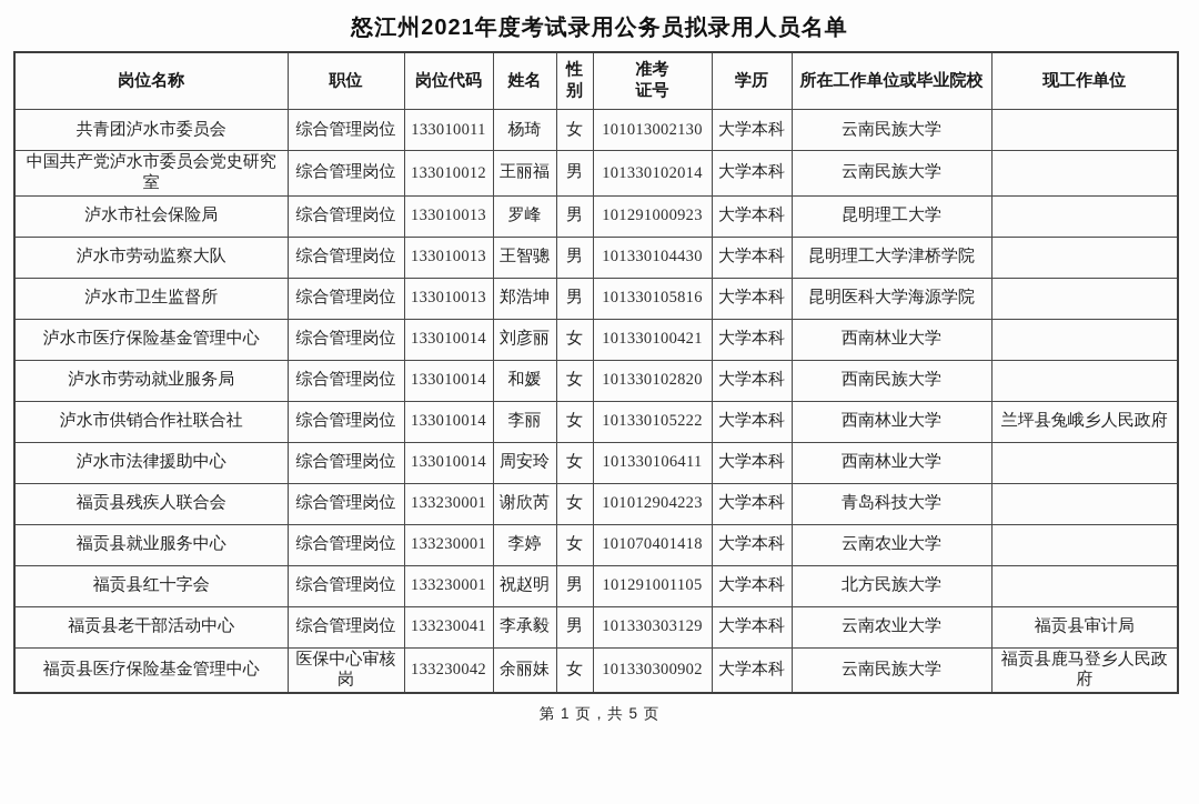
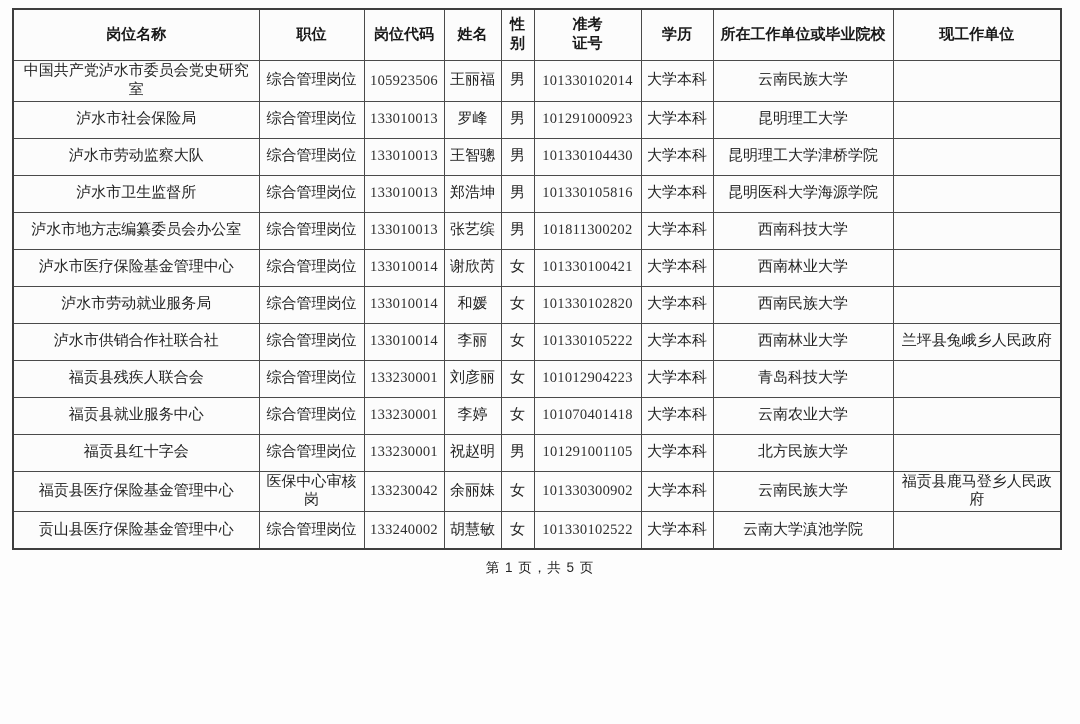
- 怒江州2021年度考试录用公务员拟录用人员名单
  岗位名称	职位	岗位代码	姓名	性别	准考 证号	学历	所在工作单位或毕业院校	现工作单位
- 共青团泸水市委员会	综合管理岗位	133010011	杨琦	女	101013002130	大学本科	云南民族大学
- 中国共产党泸水市委员会党史研究室	综合管理岗位	133010012	王丽福	男	101330102014	大学本科	云南民族大学
+ 中国共产党泸水市委员会党史研究室	综合管理岗位	105923506	王丽福	男	101330102014	大学本科	云南民族大学
  泸水市社会保险局	综合管理岗位	133010013	罗峰	男	101291000923	大学本科	昆明理工大学
  泸水市劳动监察大队	综合管理岗位	133010013	王智骢	男	101330104430	大学本科	昆明理工大学津桥学院
  泸水市卫生监督所	综合管理岗位	133010013	郑浩坤	男	101330105816	大学本科	昆明医科大学海源学院
+ 泸水市地方志编纂委员会办公室	综合管理岗位	133010013	张艺缤	男	101811300202	大学本科	西南科技大学
- 泸水市医疗保险基金管理中心	综合管理岗位	133010014	刘彦丽	女	101330100421	大学本科	西南林业大学
+ 泸水市医疗保险基金管理中心	综合管理岗位	133010014	谢欣芮	女	101330100421	大学本科	西南林业大学
  泸水市劳动就业服务局	综合管理岗位	133010014	和媛	女	101330102820	大学本科	西南民族大学
  泸水市供销合作社联合社	综合管理岗位	133010014	李丽	女	101330105222	大学本科	西南林业大学	兰坪县兔峨乡人民政府
- 泸水市法律援助中心	综合管理岗位	133010014	周安玲	女	101330106411	大学本科	西南林业大学
- 福贡县残疾人联合会	综合管理岗位	133230001	谢欣芮	女	101012904223	大学本科	青岛科技大学
+ 福贡县残疾人联合会	综合管理岗位	133230001	刘彦丽	女	101012904223	大学本科	青岛科技大学
  福贡县就业服务中心	综合管理岗位	133230001	李婷	女	101070401418	大学本科	云南农业大学
  福贡县红十字会	综合管理岗位	133230001	祝赵明	男	101291001105	大学本科	北方民族大学
- 福贡县老干部活动中心	综合管理岗位	133230041	李承毅	男	101330303129	大学本科	云南农业大学	福贡县审计局
  福贡县医疗保险基金管理中心	医保中心审核岗	133230042	余丽妹	女	101330300902	大学本科	云南民族大学	福贡县鹿马登乡人民政府
+ 贡山县医疗保险基金管理中心	综合管理岗位	133240002	胡慧敏	女	101330102522	大学本科	云南大学滇池学院
  第 1 页，共 5 页
